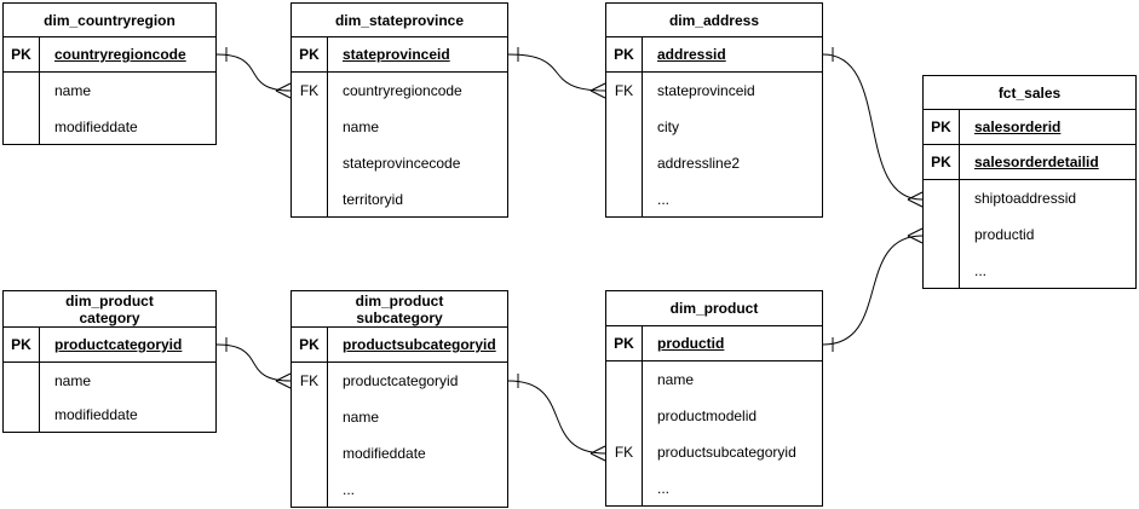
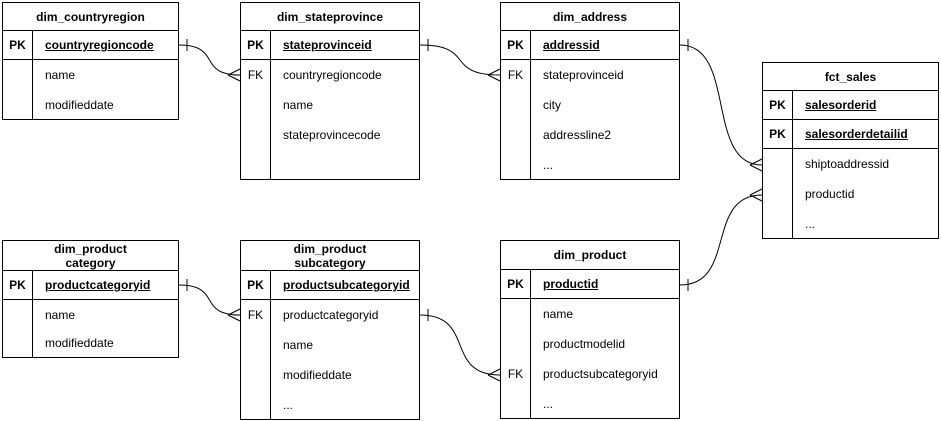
  dim_countryregion
  PK
  countryregioncode
  name
  modifieddate
  dim_stateprovince
  PK
  stateprovinceid
  FK
  countryregioncode
  name
  stateprovincecode
- territoryid
  dim_address
  PK
  addressid
  FK
  stateprovinceid
  city
  addressline2
  ...
  fct_sales
  PK
  salesorderid
  PK
  salesorderdetailid
  shiptoaddressid
  productid
  ...
  dim_product
  category
  PK
  productcategoryid
  name
  modifieddate
  dim_product
  subcategory
  PK
  productsubcategoryid
  FK
  productcategoryid
  name
  modifieddate
  ...
  dim_product
  PK
  productid
  name
  productmodelid
  FK
  productsubcategoryid
  ...
